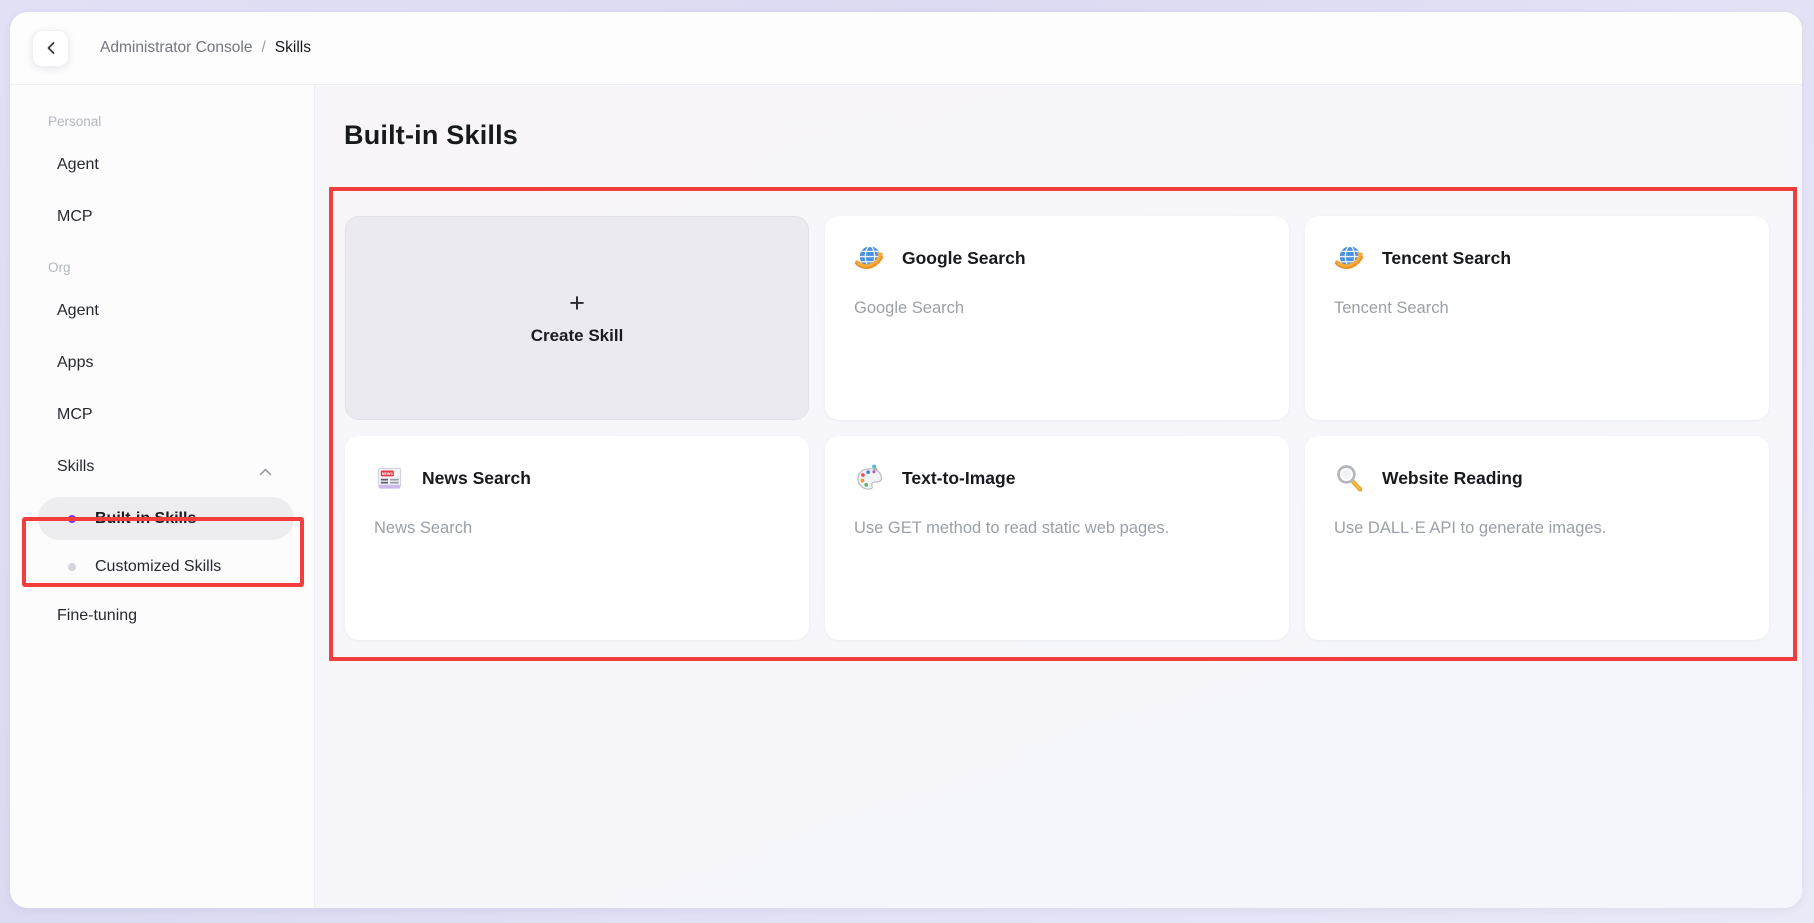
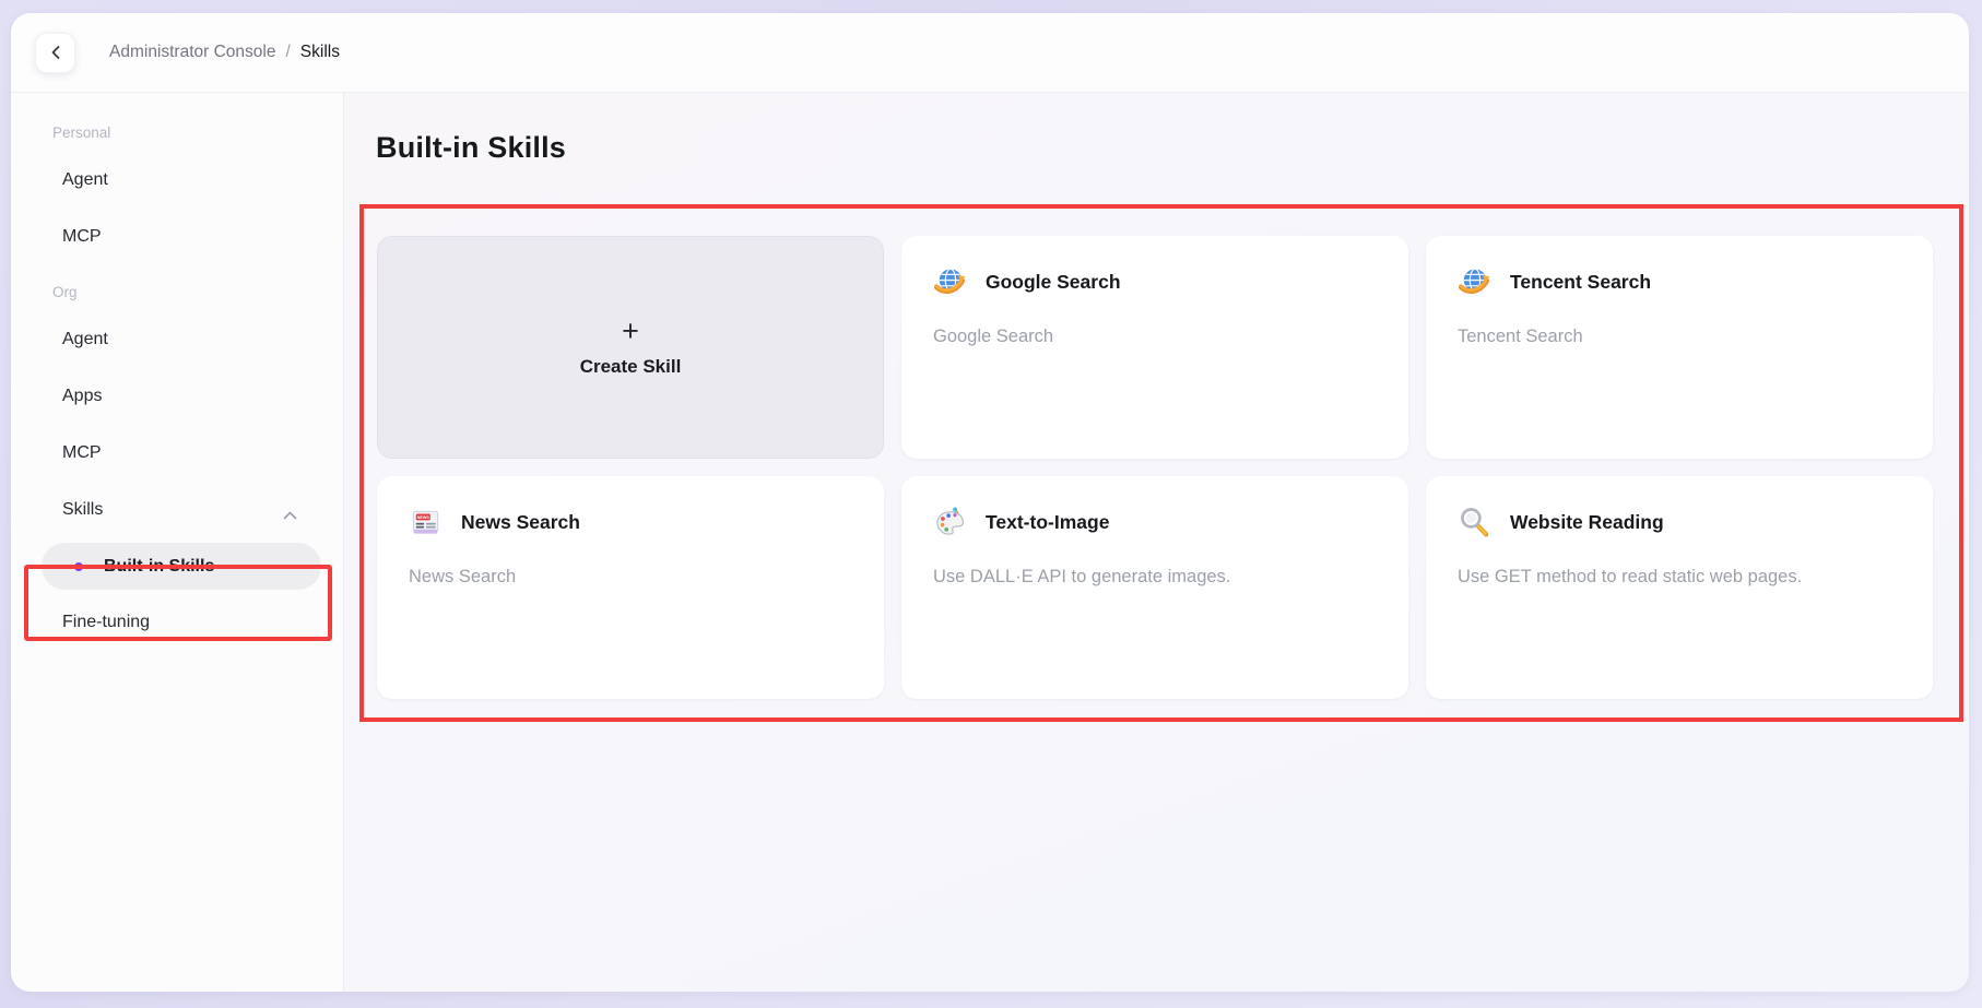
  Administrator Console
  /
  Skills
  Personal
  Agent
  MCP
  Org
  Agent
  Apps
  MCP
  Skills
  Built-in Skills
- Customized Skills
  Fine-tuning
  Built-in Skills
  +
  Create Skill
  Google Search
  Google Search
  Tencent Search
  Tencent Search
  News Search
  News Search
  Text-to-Image
- Use GET method to read static web pages.
+ Use DALL·E API to generate images.
  Website Reading
- Use DALL·E API to generate images.
+ Use GET method to read static web pages.
